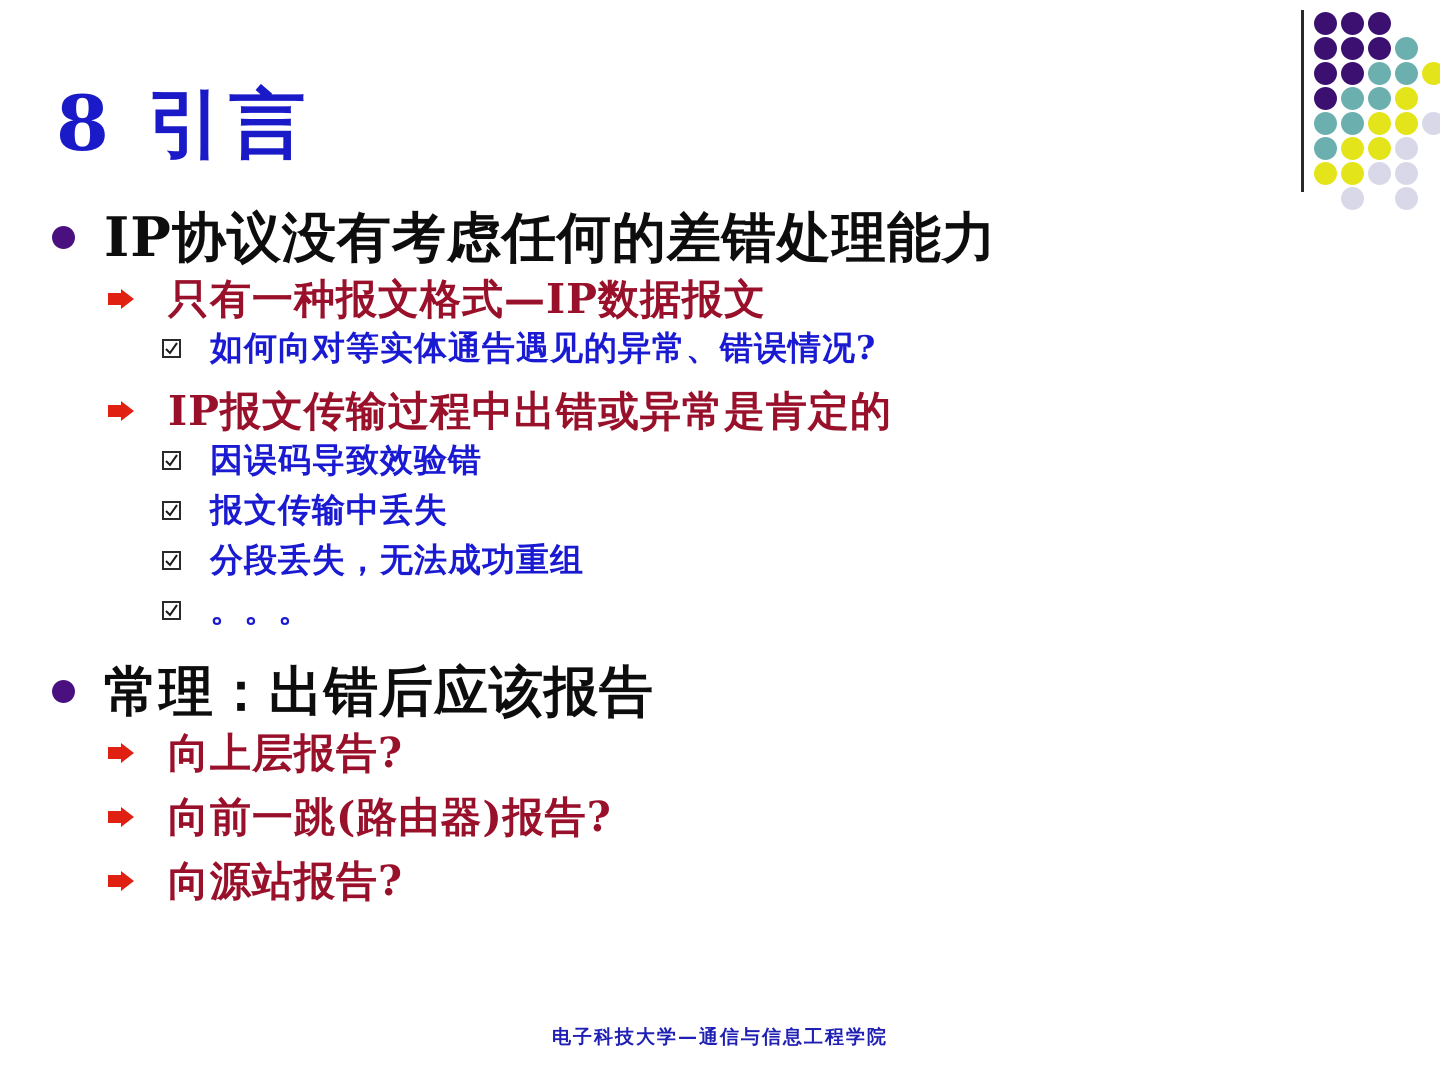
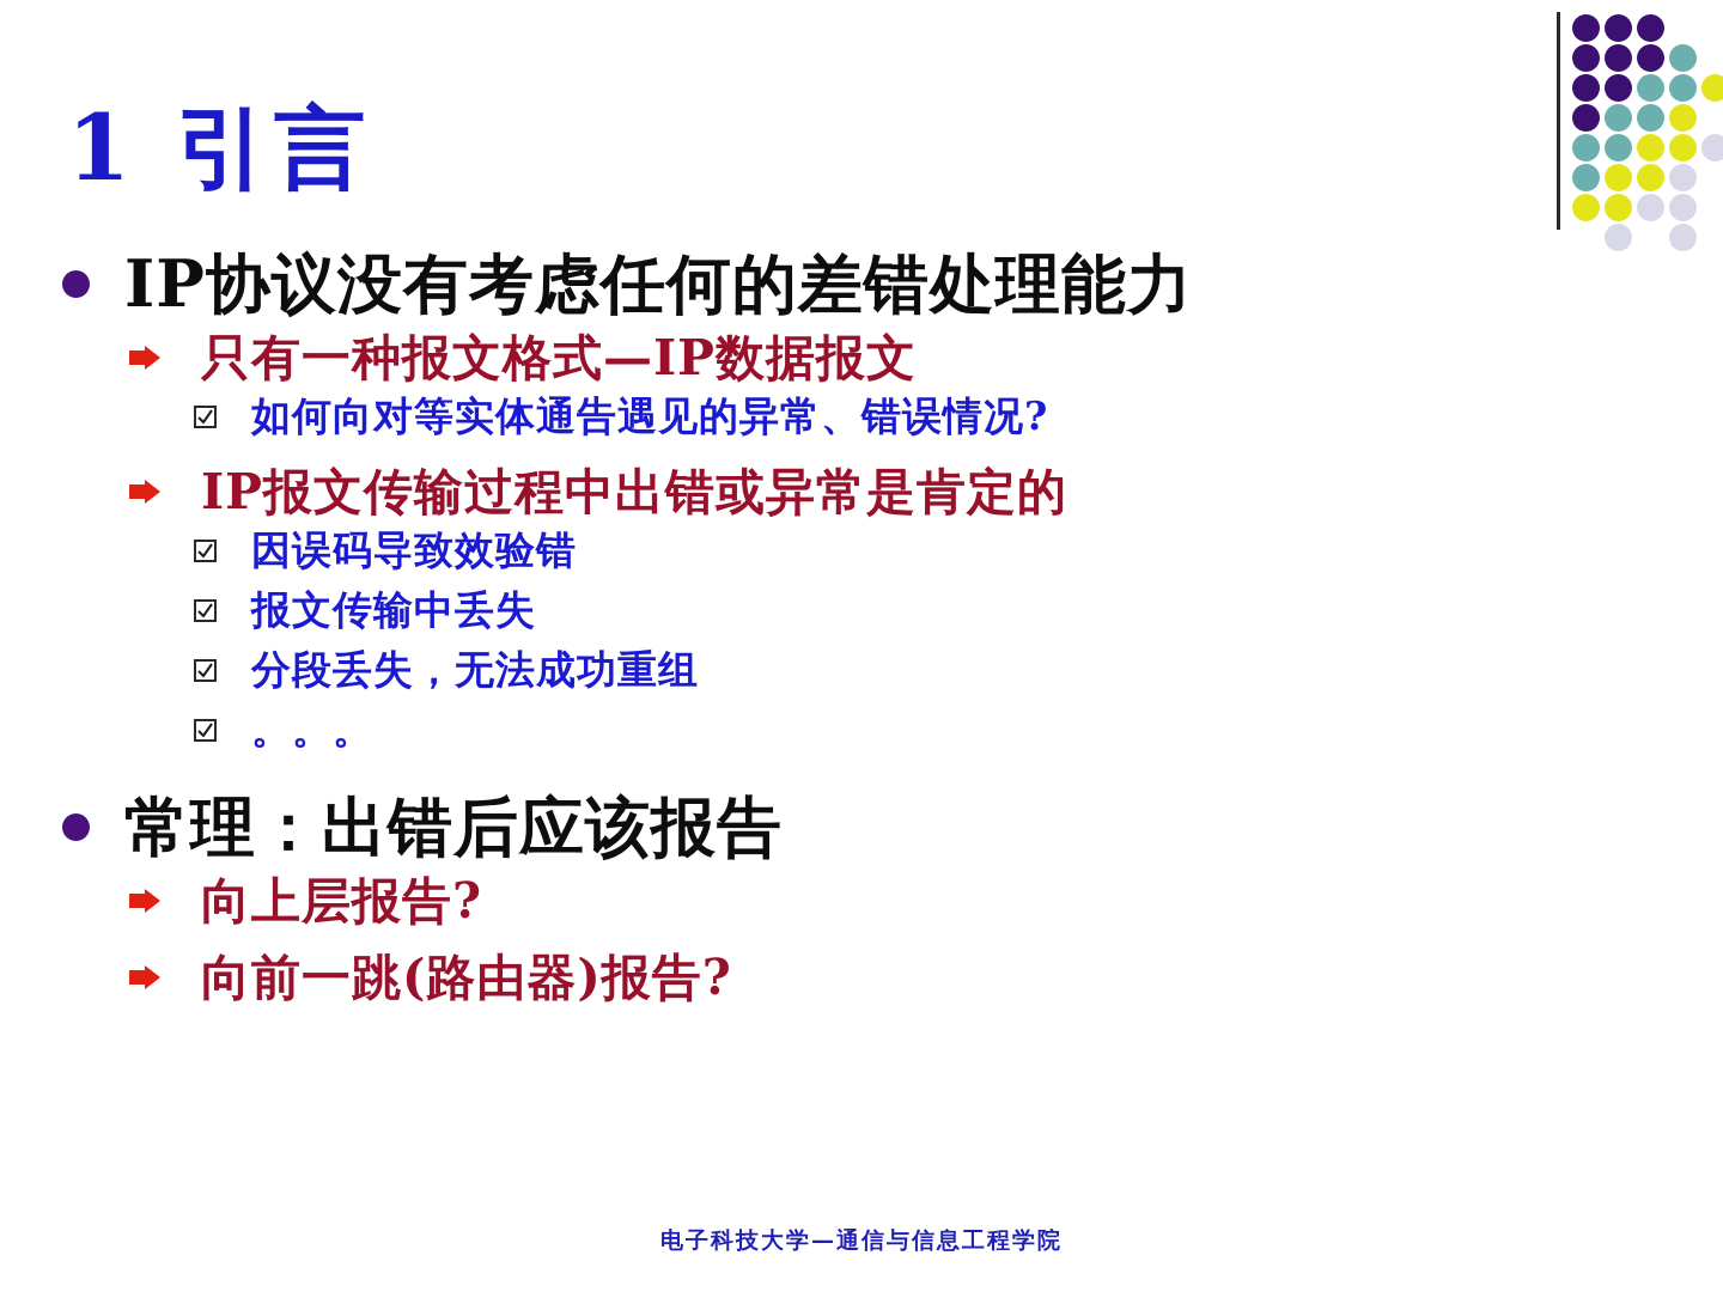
- 8 引言
+ 1 引言
  IP协议没有考虑任何的差错处理能力
  只有一种报文格式—IP数据报文
  如何向对等实体通告遇见的异常、错误情况?
  IP报文传输过程中出错或异常是肯定的
  因误码导致效验错
  报文传输中丢失
  分段丢失，无法成功重组
  。。。
  常理：出错后应该报告
  向上层报告?
  向前一跳(路由器)报告?
- 向源站报告?
  电子科技大学—通信与信息工程学院
